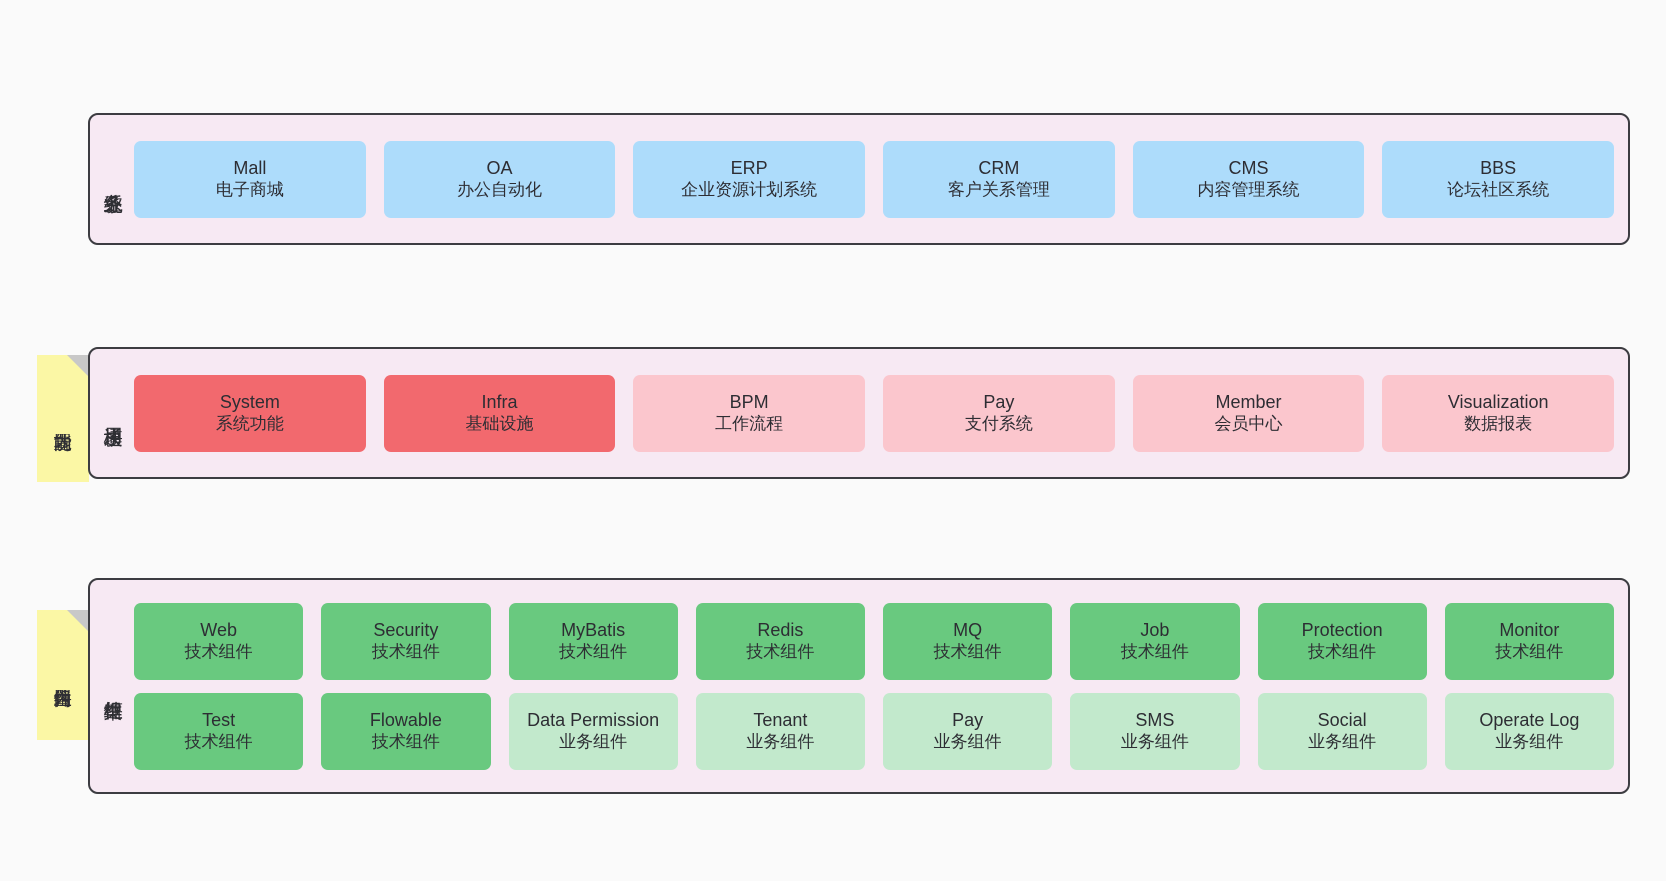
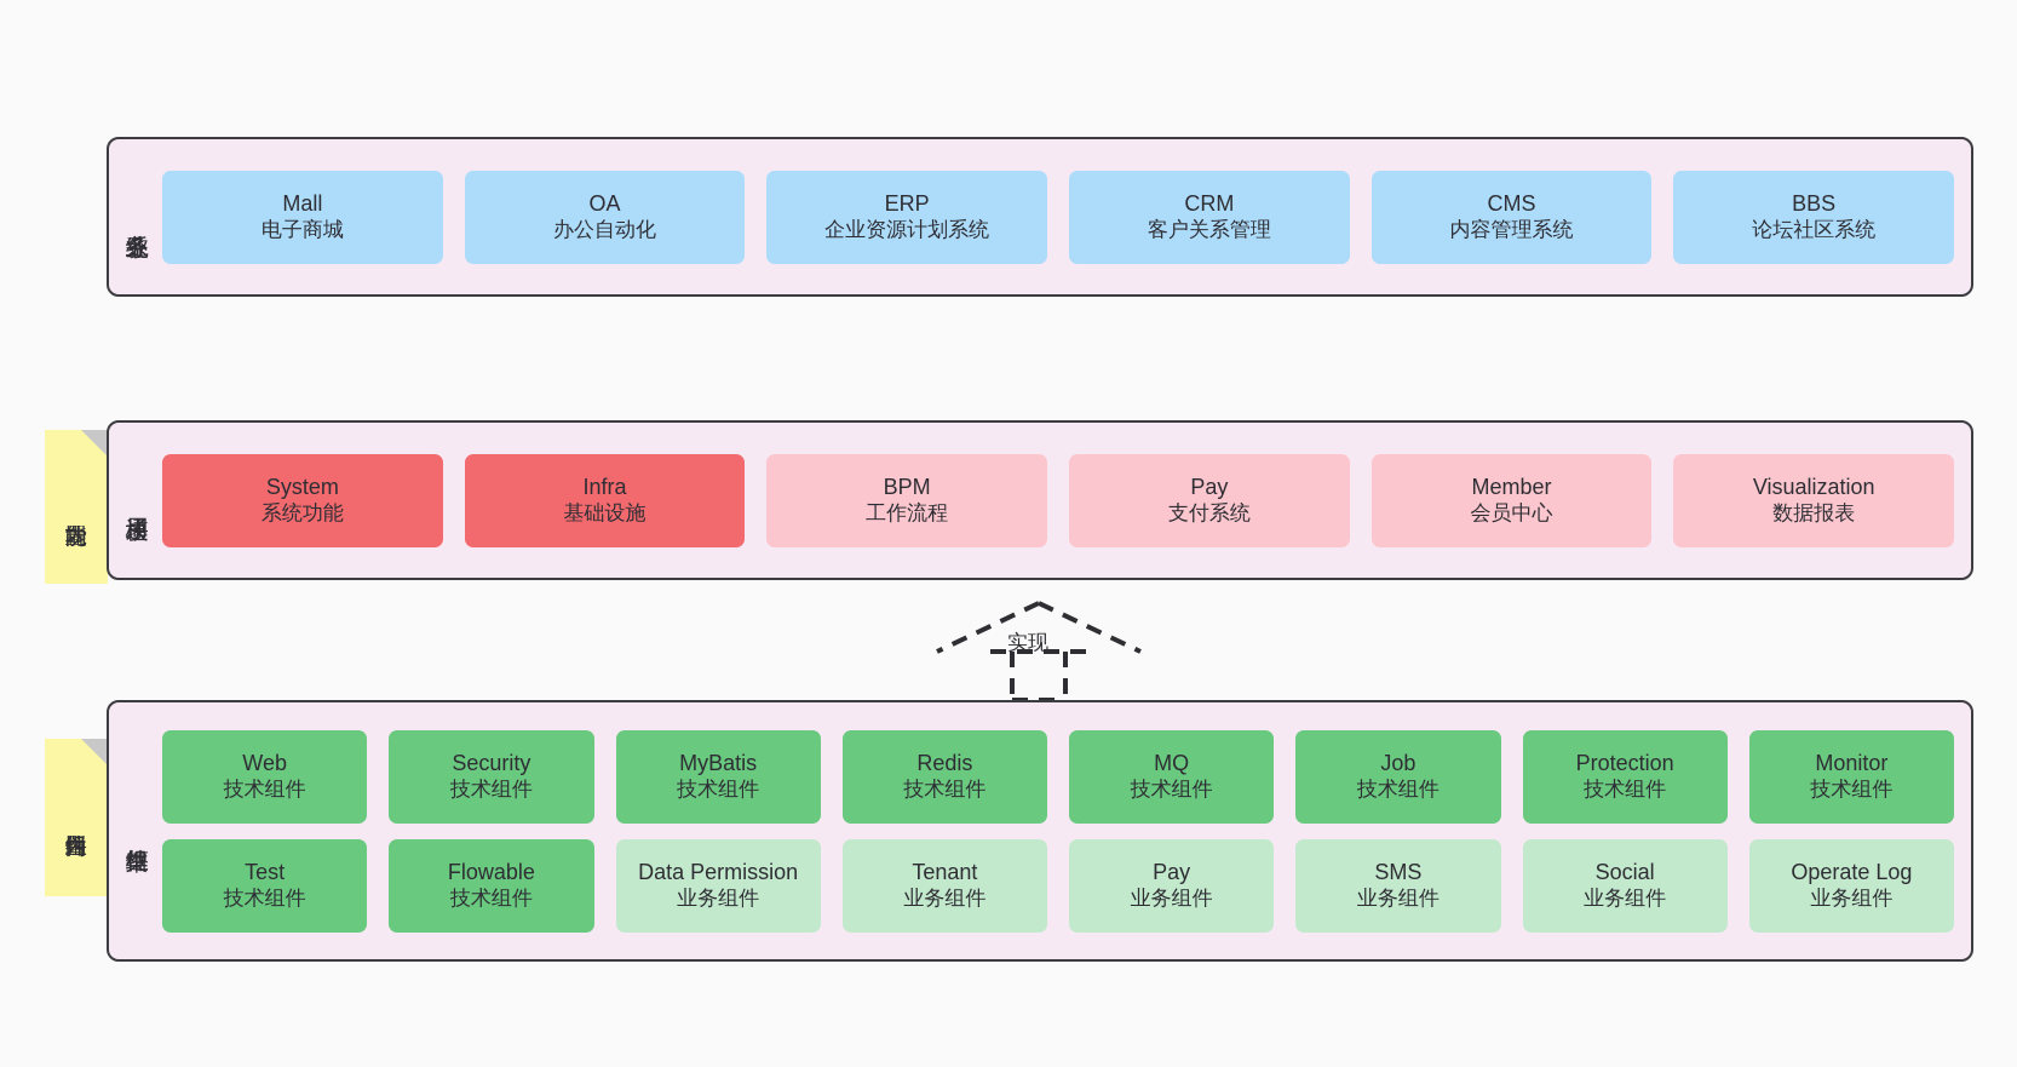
  Mall
  电子商城
  OA
  办公自动化
  ERP
  企业资源计划系统
  CRM
  客户关系管理
  CMS
  内容管理系统
  BBS
  论坛社区系统
  System
  系统功能
  Infra
  基础设施
  BPM
  工作流程
  Pay
  支付系统
  Member
  会员中心
  Visualization
  数据报表
+ 实现
  Web
  技术组件
  Security
  技术组件
  MyBatis
  技术组件
  Redis
  技术组件
  MQ
  技术组件
  Job
  技术组件
  Protection
  技术组件
  Monitor
  技术组件
  Test
  技术组件
  Flowable
  技术组件
  Data Permission
  业务组件
  Tenant
  业务组件
  Pay
  业务组件
  SMS
  业务组件
  Social
  业务组件
  Operate Log
  业务组件
